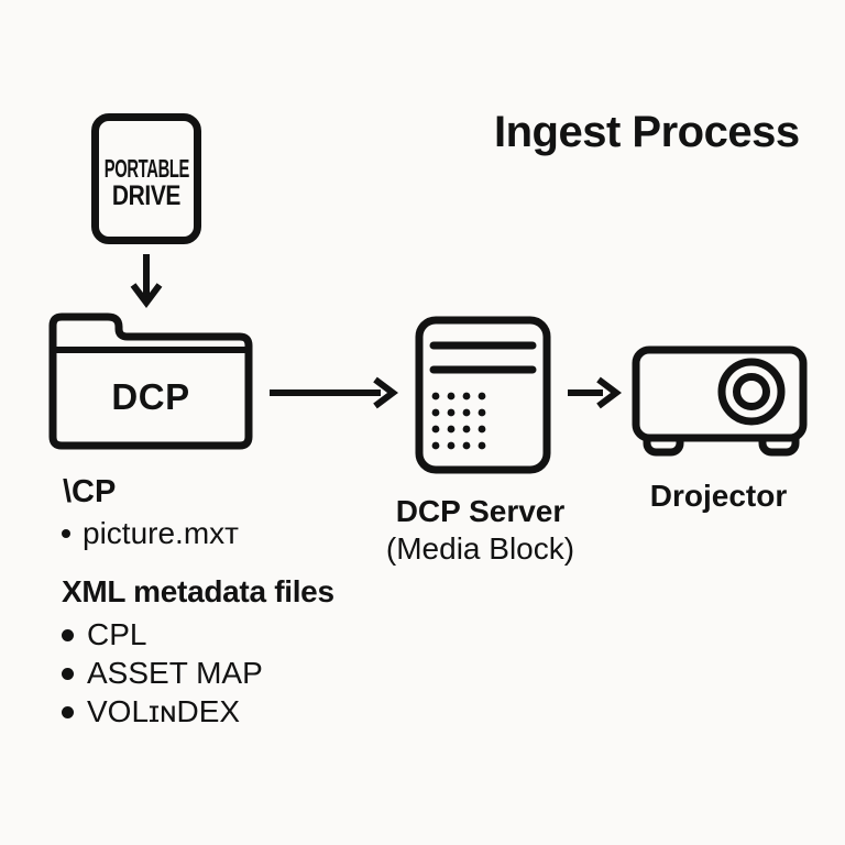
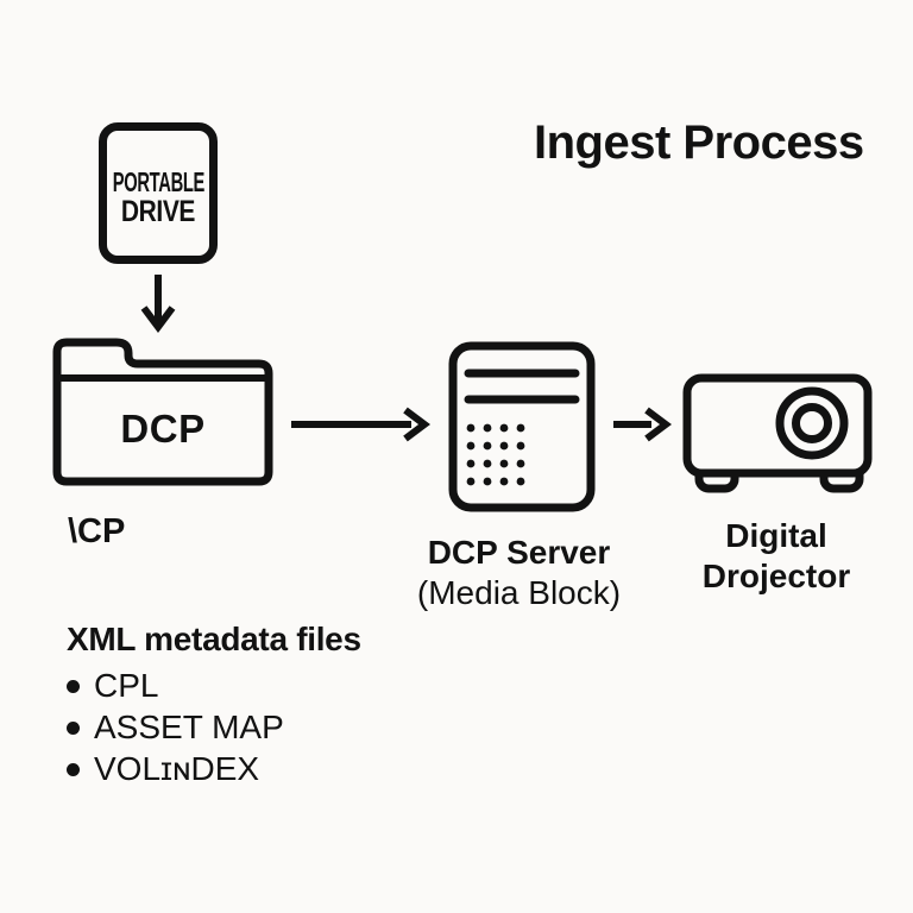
  Ingest Process
  PORTABLE
  DRIVE
  DCP
  DCP Server
  (Media Block)
+ Digital
  Drojector
  \CP
- picture.mxт
  XML metadata files
  CPL
  ASSET MAP
  VOLɪɴDEX
